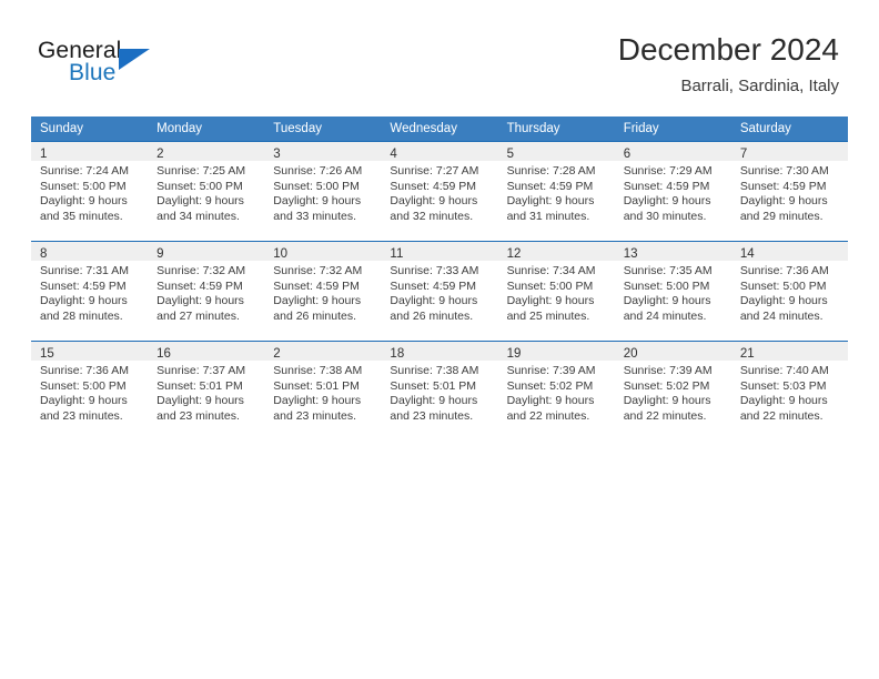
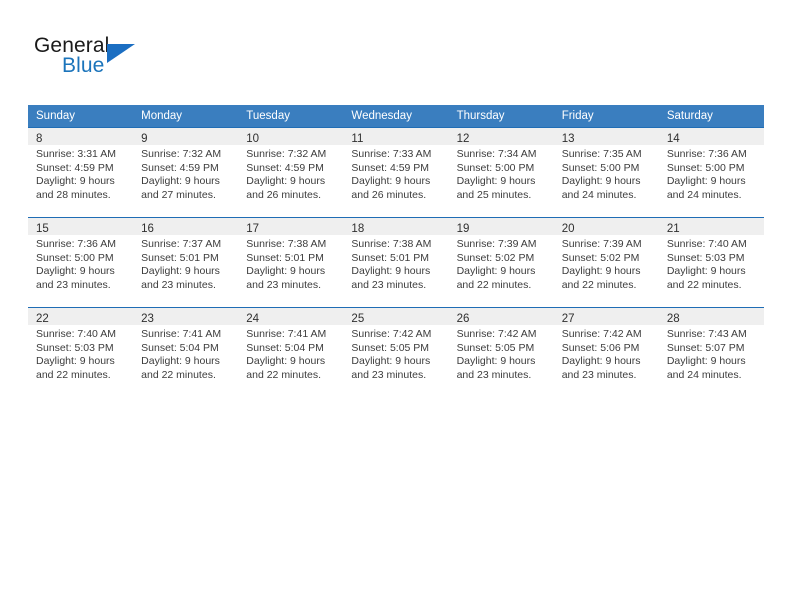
  General
  Blue
- December 2024
- Barrali, Sardinia, Italy
  Sunday	Monday	Tuesday	Wednesday	Thursday	Friday	Saturday
- 1Sunrise: 7:24 AMSunset: 5:00 PMDaylight: 9 hoursand 35 minutes.	2Sunrise: 7:25 AMSunset: 5:00 PMDaylight: 9 hoursand 34 minutes.	3Sunrise: 7:26 AMSunset: 5:00 PMDaylight: 9 hoursand 33 minutes.	4Sunrise: 7:27 AMSunset: 4:59 PMDaylight: 9 hoursand 32 minutes.	5Sunrise: 7:28 AMSunset: 4:59 PMDaylight: 9 hoursand 31 minutes.	6Sunrise: 7:29 AMSunset: 4:59 PMDaylight: 9 hoursand 30 minutes.	7Sunrise: 7:30 AMSunset: 4:59 PMDaylight: 9 hoursand 29 minutes.
- 8Sunrise: 7:31 AMSunset: 4:59 PMDaylight: 9 hoursand 28 minutes.	9Sunrise: 7:32 AMSunset: 4:59 PMDaylight: 9 hoursand 27 minutes.	10Sunrise: 7:32 AMSunset: 4:59 PMDaylight: 9 hoursand 26 minutes.	11Sunrise: 7:33 AMSunset: 4:59 PMDaylight: 9 hoursand 26 minutes.	12Sunrise: 7:34 AMSunset: 5:00 PMDaylight: 9 hoursand 25 minutes.	13Sunrise: 7:35 AMSunset: 5:00 PMDaylight: 9 hoursand 24 minutes.	14Sunrise: 7:36 AMSunset: 5:00 PMDaylight: 9 hoursand 24 minutes.
+ 8Sunrise: 3:31 AMSunset: 4:59 PMDaylight: 9 hoursand 28 minutes.	9Sunrise: 7:32 AMSunset: 4:59 PMDaylight: 9 hoursand 27 minutes.	10Sunrise: 7:32 AMSunset: 4:59 PMDaylight: 9 hoursand 26 minutes.	11Sunrise: 7:33 AMSunset: 4:59 PMDaylight: 9 hoursand 26 minutes.	12Sunrise: 7:34 AMSunset: 5:00 PMDaylight: 9 hoursand 25 minutes.	13Sunrise: 7:35 AMSunset: 5:00 PMDaylight: 9 hoursand 24 minutes.	14Sunrise: 7:36 AMSunset: 5:00 PMDaylight: 9 hoursand 24 minutes.
- 15Sunrise: 7:36 AMSunset: 5:00 PMDaylight: 9 hoursand 23 minutes.	16Sunrise: 7:37 AMSunset: 5:01 PMDaylight: 9 hoursand 23 minutes.	2Sunrise: 7:38 AMSunset: 5:01 PMDaylight: 9 hoursand 23 minutes.	18Sunrise: 7:38 AMSunset: 5:01 PMDaylight: 9 hoursand 23 minutes.	19Sunrise: 7:39 AMSunset: 5:02 PMDaylight: 9 hoursand 22 minutes.	20Sunrise: 7:39 AMSunset: 5:02 PMDaylight: 9 hoursand 22 minutes.	21Sunrise: 7:40 AMSunset: 5:03 PMDaylight: 9 hoursand 22 minutes.
+ 15Sunrise: 7:36 AMSunset: 5:00 PMDaylight: 9 hoursand 23 minutes.	16Sunrise: 7:37 AMSunset: 5:01 PMDaylight: 9 hoursand 23 minutes.	17Sunrise: 7:38 AMSunset: 5:01 PMDaylight: 9 hoursand 23 minutes.	18Sunrise: 7:38 AMSunset: 5:01 PMDaylight: 9 hoursand 23 minutes.	19Sunrise: 7:39 AMSunset: 5:02 PMDaylight: 9 hoursand 22 minutes.	20Sunrise: 7:39 AMSunset: 5:02 PMDaylight: 9 hoursand 22 minutes.	21Sunrise: 7:40 AMSunset: 5:03 PMDaylight: 9 hoursand 22 minutes.
+ 22Sunrise: 7:40 AMSunset: 5:03 PMDaylight: 9 hoursand 22 minutes.	23Sunrise: 7:41 AMSunset: 5:04 PMDaylight: 9 hoursand 22 minutes.	24Sunrise: 7:41 AMSunset: 5:04 PMDaylight: 9 hoursand 22 minutes.	25Sunrise: 7:42 AMSunset: 5:05 PMDaylight: 9 hoursand 23 minutes.	26Sunrise: 7:42 AMSunset: 5:05 PMDaylight: 9 hoursand 23 minutes.	27Sunrise: 7:42 AMSunset: 5:06 PMDaylight: 9 hoursand 23 minutes.	28Sunrise: 7:43 AMSunset: 5:07 PMDaylight: 9 hoursand 24 minutes.
